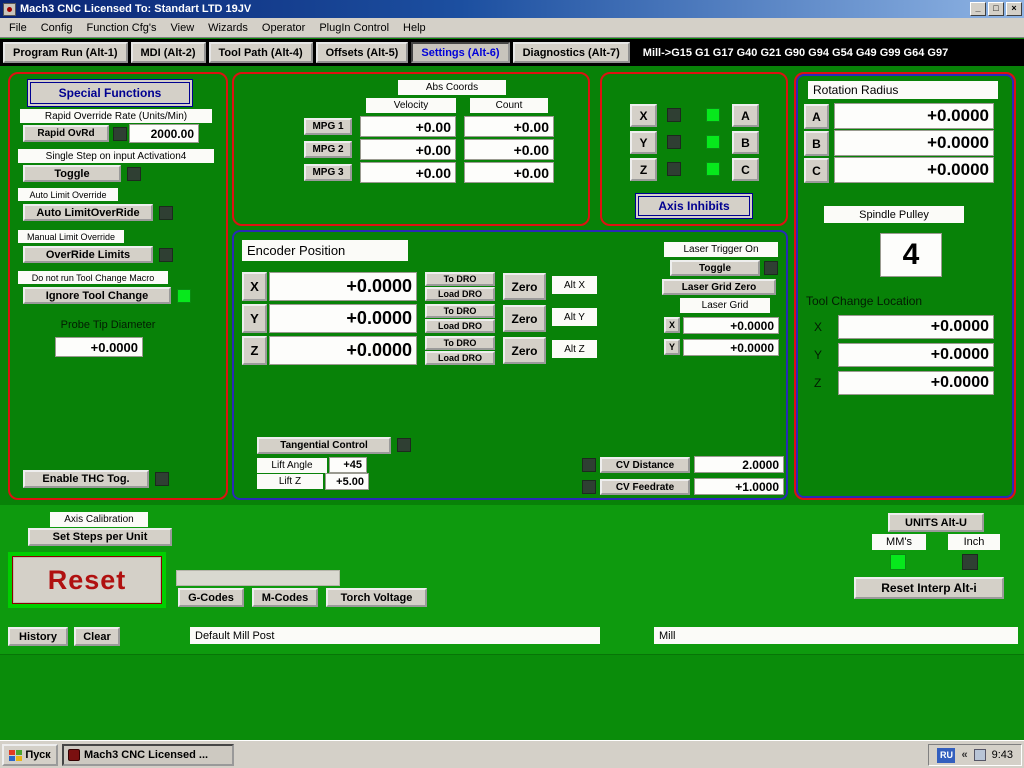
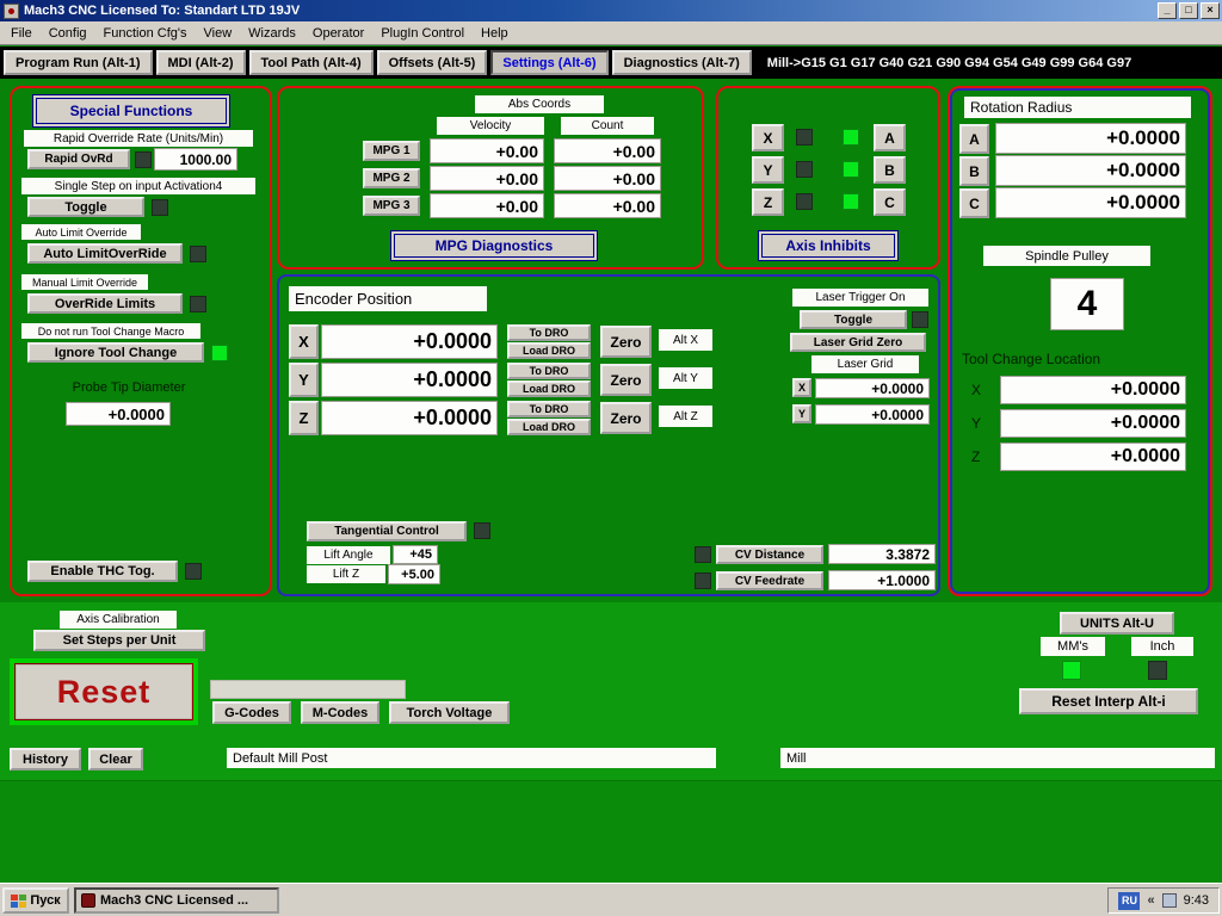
  Mach3 CNC Licensed To: Standart LTD 19JV
  _
  □
  ×
  File
  Config
  Function Cfg's
  View
  Wizards
  Operator
  PlugIn Control
  Help
  Program Run (Alt-1)
  MDI (Alt-2)
  Tool Path (Alt-4)
  Offsets (Alt-5)
  Settings (Alt-6)
  Diagnostics (Alt-7)
  Mill->G15 G1 G17 G40 G21 G90 G94 G54 G49 G99 G64 G97
  Special Functions
  Rapid Override Rate (Units/Min)
  Rapid OvRd
- 2000.00
+ 1000.00
  Single Step on input Activation4
  Toggle
  Auto Limit Override
  Auto LimitOverRide
  Manual Limit Override
  OverRide Limits
  Do not run Tool Change Macro
  Ignore Tool Change
  Probe Tip Diameter
  +0.0000
  Enable THC Tog.
  Abs Coords
  Velocity
  Count
  MPG 1
  +0.00
  +0.00
  MPG 2
  +0.00
  +0.00
  MPG 3
  +0.00
  +0.00
+ MPG Diagnostics
  X
  Y
  Z
  A
  B
  C
  Axis Inhibits
  Rotation Radius
  A
  +0.0000
  B
  +0.0000
  C
  +0.0000
  Spindle Pulley
  4
  Tool Change Location
  X
  +0.0000
  Y
  +0.0000
  Z
  +0.0000
  Encoder Position
  X
  +0.0000
  To DRO
  Load DRO
  Zero
  Alt X
  Y
  +0.0000
  To DRO
  Load DRO
  Zero
  Alt Y
  Z
  +0.0000
  To DRO
  Load DRO
  Zero
  Alt Z
  Laser Trigger On
  Toggle
  Laser Grid Zero
  Laser Grid
  X
  +0.0000
  Y
  +0.0000
  Tangential Control
  Lift Angle
  +45
  Lift Z
  +5.00
  CV Distance
- 2.0000
+ 3.3872
  CV Feedrate
  +1.0000
  Axis Calibration
  Set Steps per Unit
  Reset
  G-Codes
  M-Codes
  Torch Voltage
  UNITS Alt-U
  MM's
  Inch
  Reset Interp Alt-i
  History
  Clear
  Default Mill Post
  Mill
  Пуск
  Mach3 CNC Licensed ...
  RU
  «
  9:43
